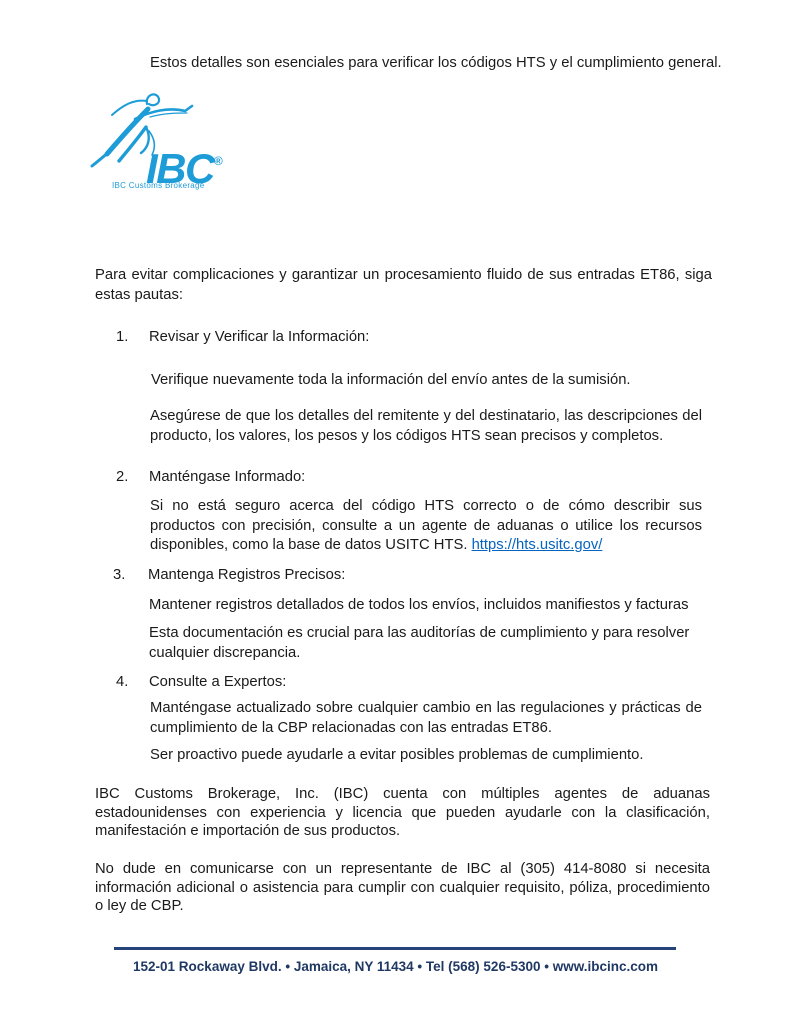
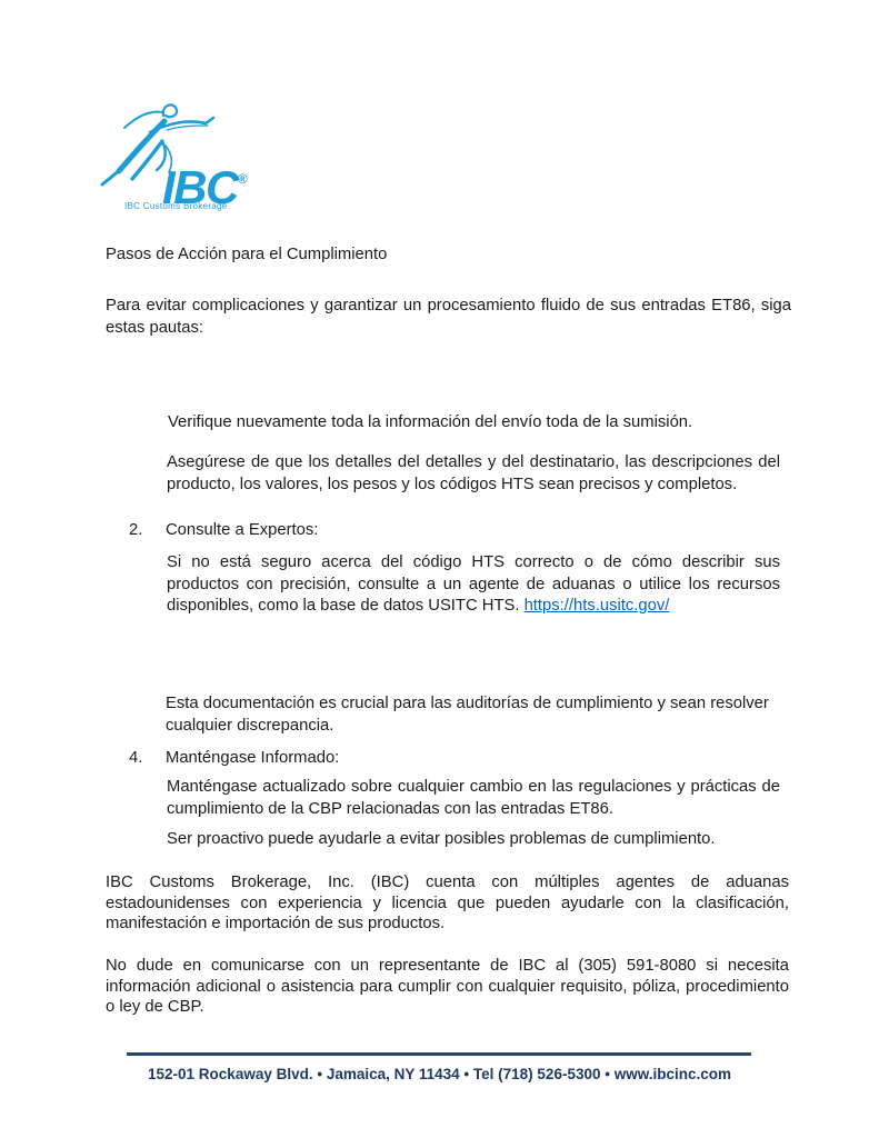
- Estos detalles son esenciales para verificar los códigos HTS y el cumplimiento general.
  IBC®
  IBC Customs Brokerage
+ Pasos de Acción para el Cumplimiento
  Para evitar complicaciones y garantizar un procesamiento fluido de sus entradas ET86, siga estas pautas:
- 1.
- Revisar y Verificar la Información:
- Verifique nuevamente toda la información del envío antes de la sumisión.
+ Verifique nuevamente toda la información del envío toda de la sumisión.
- Asegúrese de que los detalles del remitente y del destinatario, las descripciones del producto, los valores, los pesos y los códigos HTS sean precisos y completos.
+ Asegúrese de que los detalles del detalles y del destinatario, las descripciones del producto, los valores, los pesos y los códigos HTS sean precisos y completos.
  2.
- Manténgase Informado:
+ Consulte a Expertos:
  Si no está seguro acerca del código HTS correcto o de cómo describir sus productos con precisión, consulte a un agente de aduanas o utilice los recursos disponibles, como la base de datos USITC HTS. https://hts.usitc.gov/
- 3.
- Mantenga Registros Precisos:
- Mantener registros detallados de todos los envíos, incluidos manifiestos y facturas
- Esta documentación es crucial para las auditorías de cumplimiento y para resolver cualquier discrepancia.
+ Esta documentación es crucial para las auditorías de cumplimiento y sean resolver cualquier discrepancia.
  4.
- Consulte a Expertos:
+ Manténgase Informado:
  Manténgase actualizado sobre cualquier cambio en las regulaciones y prácticas de cumplimiento de la CBP relacionadas con las entradas ET86.
  Ser proactivo puede ayudarle a evitar posibles problemas de cumplimiento.
  IBC Customs Brokerage, Inc. (IBC) cuenta con múltiples agentes de aduanas estadounidenses con experiencia y licencia que pueden ayudarle con la clasificación, manifestación e importación de sus productos.
- No dude en comunicarse con un representante de IBC al (305) 414-8080 si necesita información adicional o asistencia para cumplir con cualquier requisito, póliza, procedimiento o ley de CBP.
+ No dude en comunicarse con un representante de IBC al (305) 591-8080 si necesita información adicional o asistencia para cumplir con cualquier requisito, póliza, procedimiento o ley de CBP.
- 152-01 Rockaway Blvd. • Jamaica, NY 11434 • Tel (568) 526-5300 • www.ibcinc.com
+ 152-01 Rockaway Blvd. • Jamaica, NY 11434 • Tel (718) 526-5300 • www.ibcinc.com
